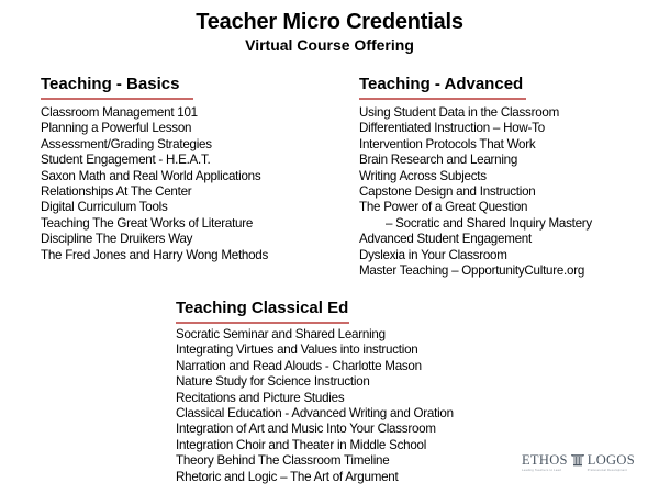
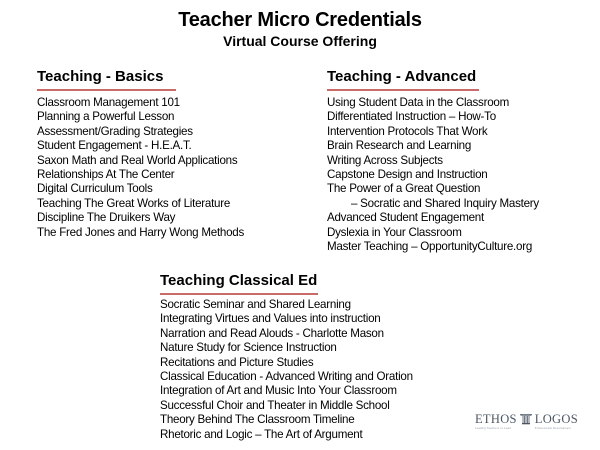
  Teacher Micro Credentials
  Virtual Course Offering
  Teaching - Basics
  Classroom Management 101
  Planning a Powerful Lesson
  Assessment/Grading Strategies
  Student Engagement - H.E.A.T.
  Saxon Math and Real World Applications
  Relationships At The Center
  Digital Curriculum Tools
  Teaching The Great Works of Literature
  Discipline The Druikers Way
  The Fred Jones and Harry Wong Methods
  Teaching - Advanced
  Using Student Data in the Classroom
  Differentiated Instruction – How-To
  Intervention Protocols That Work
  Brain Research and Learning
  Writing Across Subjects
  Capstone Design and Instruction
  The Power of a Great Question
  – Socratic and Shared Inquiry Mastery
  Advanced Student Engagement
  Dyslexia in Your Classroom
  Master Teaching – OpportunityCulture.org
  Teaching Classical Ed
  Socratic Seminar and Shared Learning
  Integrating Virtues and Values into instruction
  Narration and Read Alouds - Charlotte Mason
  Nature Study for Science Instruction
  Recitations and Picture Studies
  Classical Education - Advanced Writing and Oration
  Integration of Art and Music Into Your Classroom
- Integration Choir and Theater in Middle School
+ Successful Choir and Theater in Middle School
  Theory Behind The Classroom Timeline
  Rhetoric and Logic – The Art of Argument
  ETHOS
  LOGOS
